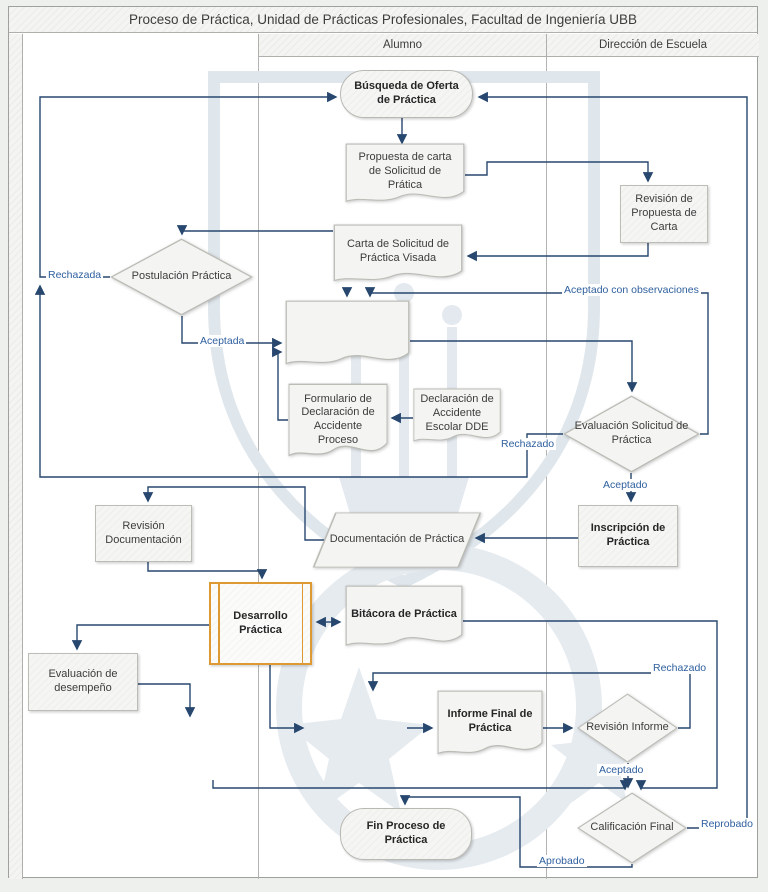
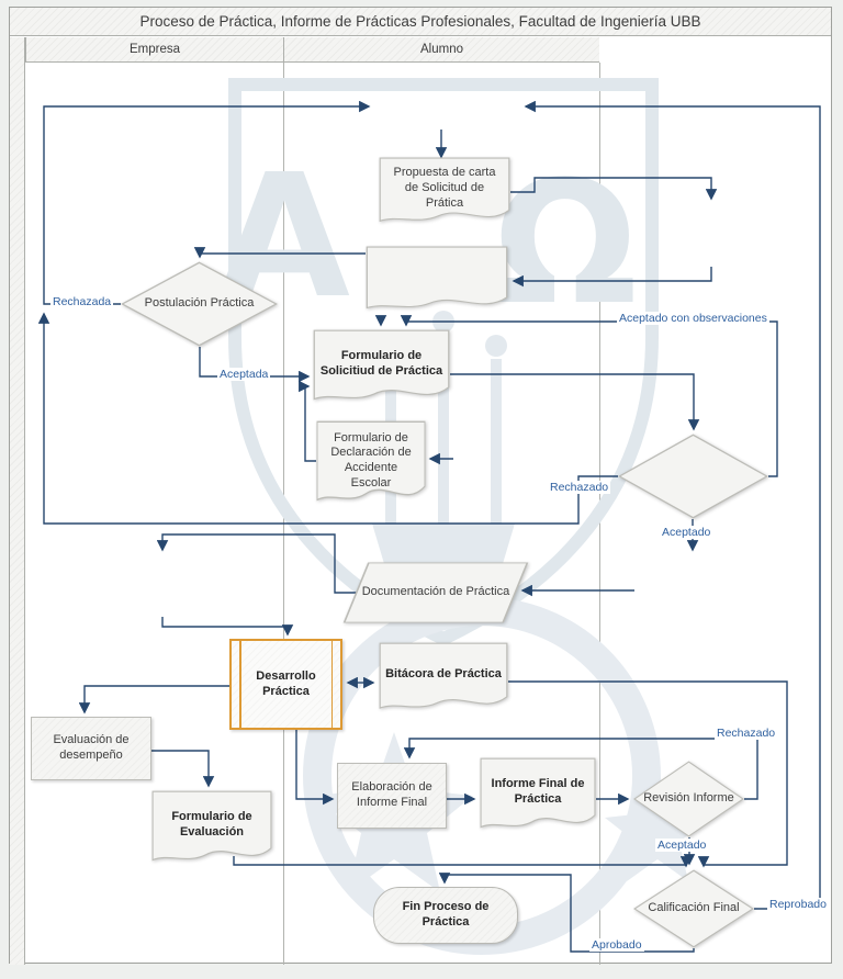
+ A
+ Ω
- Proceso de Práctica, Unidad de Prácticas Profesionales, Facultad de Ingeniería UBB
+ Proceso de Práctica, Informe de Prácticas Profesionales, Facultad de Ingeniería UBB
+ Empresa
  Alumno
- Dirección de Escuela
- Búsqueda de Oferta de Práctica
  Propuesta de carta de Solicitud de Prática
- Revisión de Propuesta de Carta
- Carta de Solicitud de Práctica Visada
  Postulación Práctica
+ Formulario de Solicitiud de Práctica
- Formulario de Declaración de Accidente Proceso
+ Formulario de Declaración de Accidente Escolar
- Declaración de Accidente Escolar DDE
- Evaluación Solicitud de Práctica
- Inscripción de Práctica
- Revisión Documentación
  Documentación de Práctica
  Desarrollo Práctica
  Bitácora de Práctica
  Evaluación de desempeño
+ Formulario de Evaluación
+ Elaboración de Informe Final
  Informe Final de Práctica
  Revisión Informe
  Calificación Final
  Fin Proceso de Práctica
  Rechazada
  Aceptada
  Aceptado con observaciones
  Rechazado
  Aceptado
  Rechazado
  Aceptado
  Reprobado
  Aprobado
